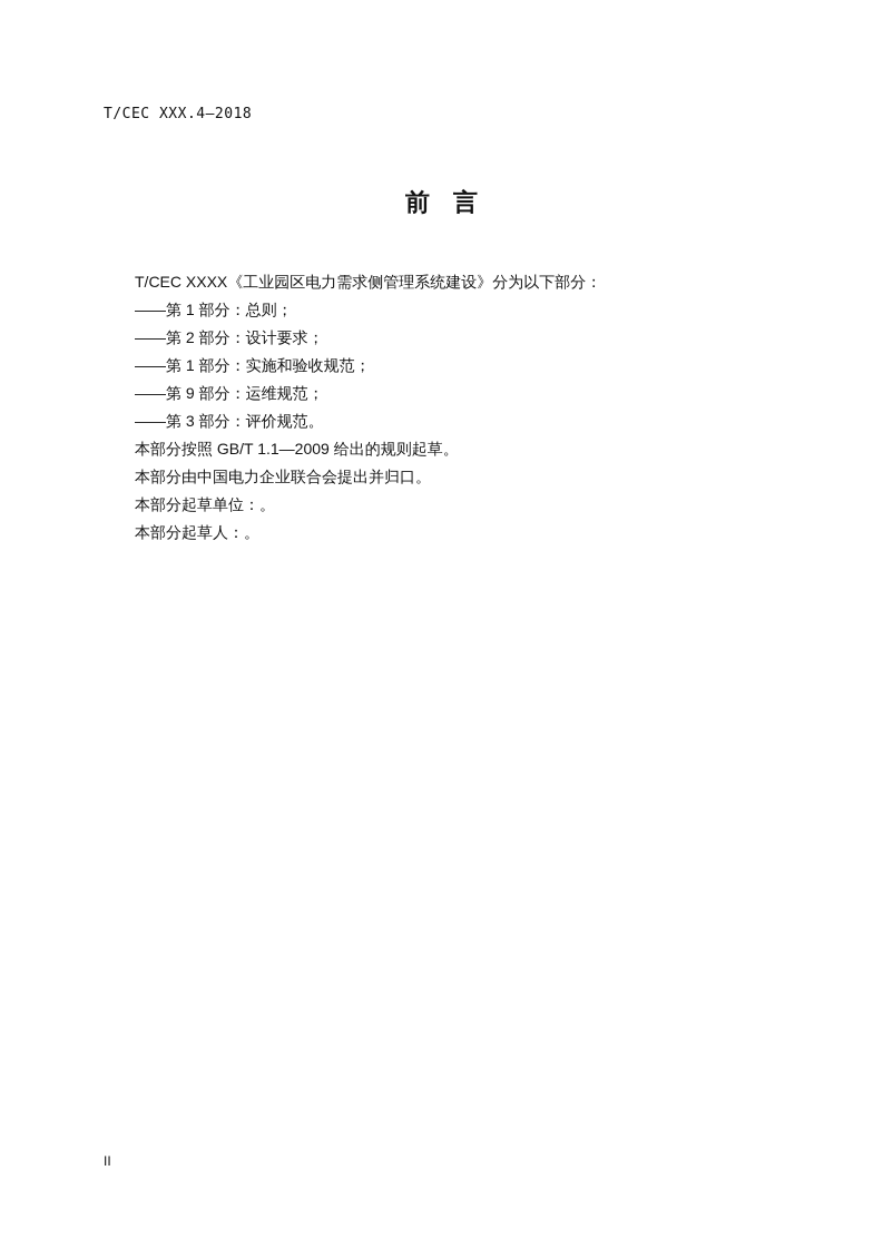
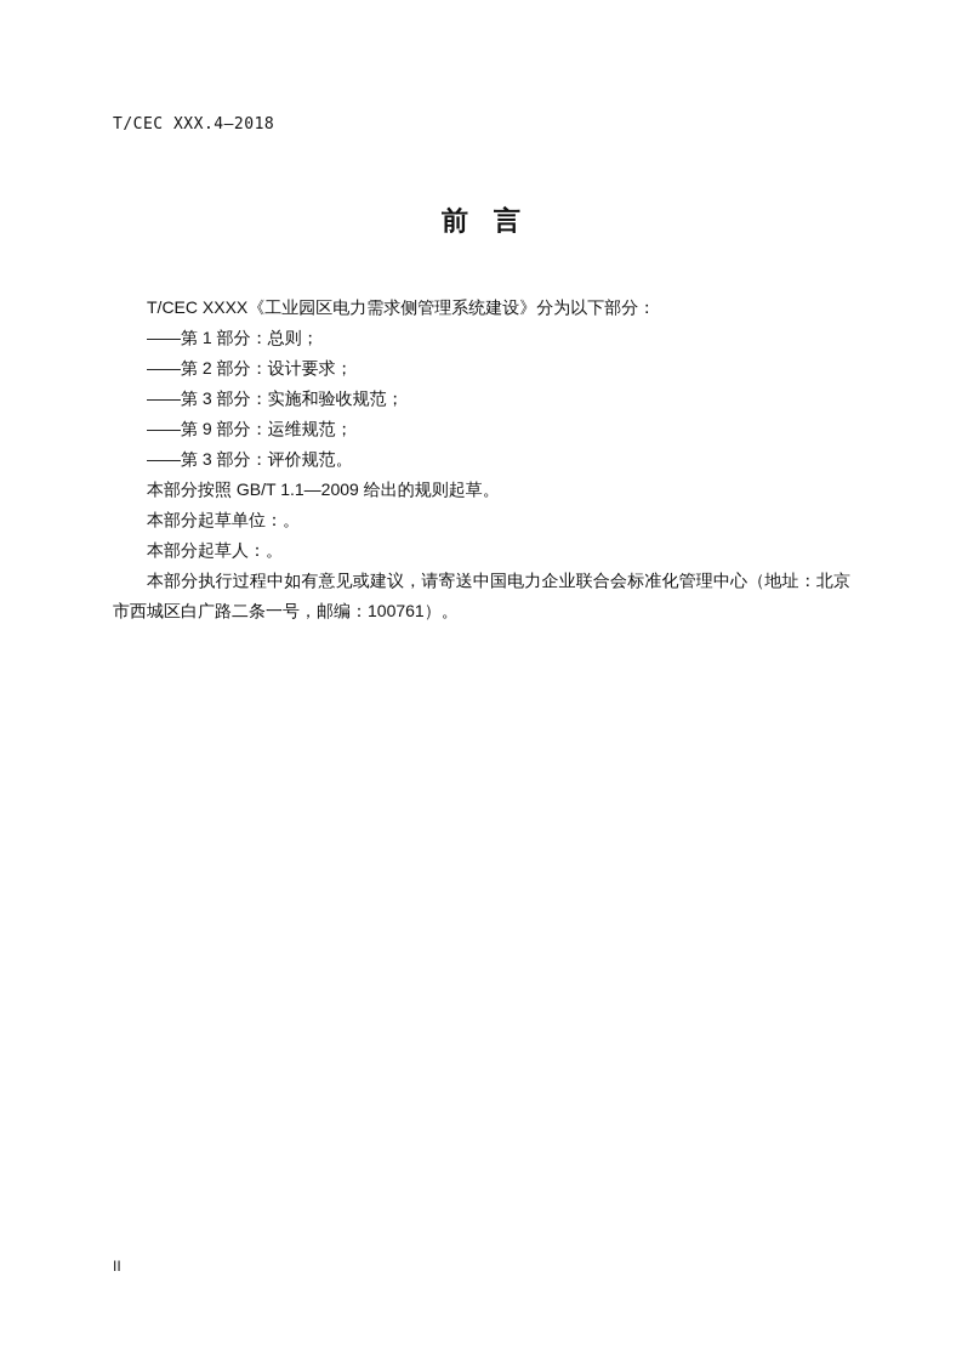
  T/CEC XXX.4—2018
  前 言
  T/CEC XXXX《工业园区电力需求侧管理系统建设》分为以下部分：
  ——第 1 部分：总则；
  ——第 2 部分：设计要求；
- ——第 1 部分：实施和验收规范；
+ ——第 3 部分：实施和验收规范；
  ——第 9 部分：运维规范；
  ——第 3 部分：评价规范。
  本部分按照 GB/T 1.1—2009 给出的规则起草。
- 本部分由中国电力企业联合会提出并归口。
  本部分起草单位：。
  本部分起草人：。
+ 本部分执行过程中如有意见或建议，请寄送中国电力企业联合会标准化管理中心（地址：北京市西城区白广路二条一号，邮编：100761）。
  II
